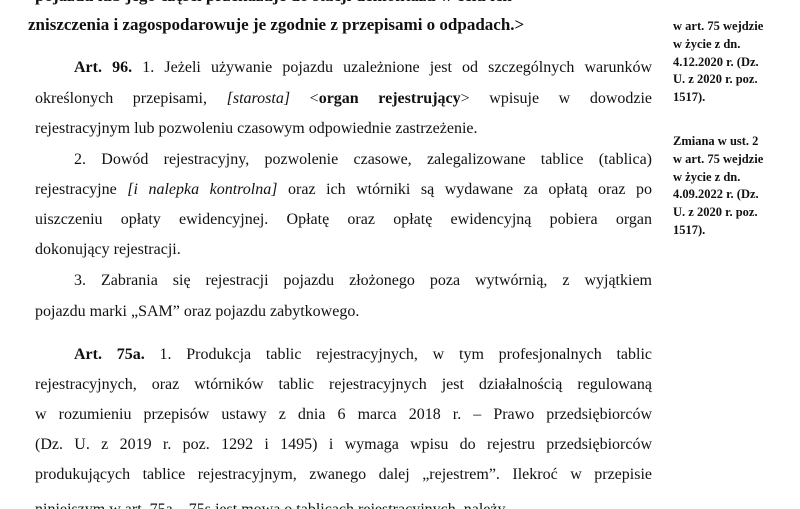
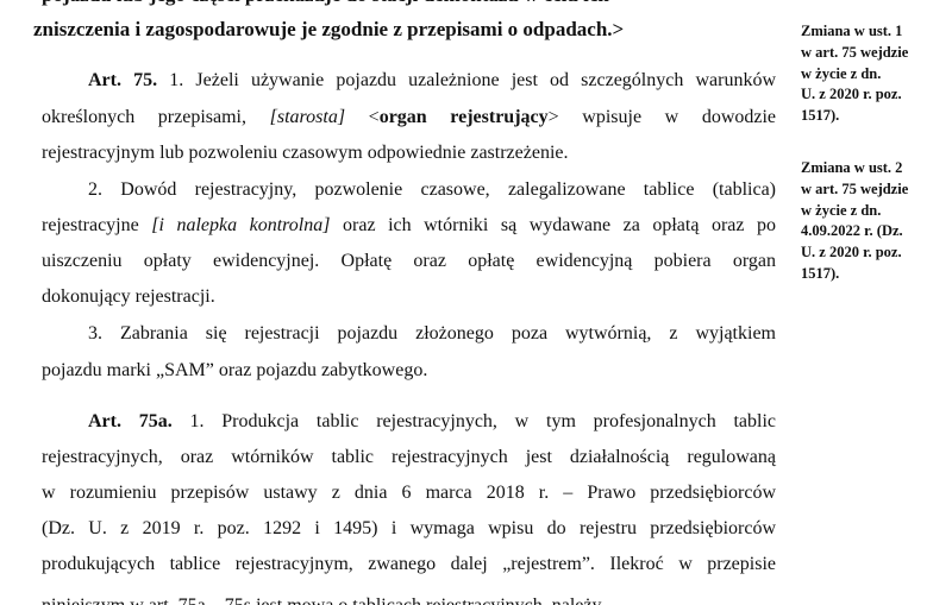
  zniszczenia i zagospodarowuje je zgodnie z przepisami o odpadach.>
- Art. 96. 1. Jeżeli używanie pojazdu uzależnione jest od szczególnych warunków
+ Art. 75. 1. Jeżeli używanie pojazdu uzależnione jest od szczególnych warunków
  określonych przepisami, [starosta] <organ rejestrujący> wpisuje w dowodzie
  rejestracyjnym lub pozwoleniu czasowym odpowiednie zastrzeżenie.
  2. Dowód rejestracyjny, pozwolenie czasowe, zalegalizowane tablice (tablica)
  rejestracyjne [i nalepka kontrolna] oraz ich wtórniki są wydawane za opłatą oraz po
  uiszczeniu opłaty ewidencyjnej. Opłatę oraz opłatę ewidencyjną pobiera organ
  dokonujący rejestracji.
  3. Zabrania się rejestracji pojazdu złożonego poza wytwórnią, z wyjątkiem
  pojazdu marki „SAM” oraz pojazdu zabytkowego.
  Art. 75a. 1. Produkcja tablic rejestracyjnych, w tym profesjonalnych tablic
  rejestracyjnych, oraz wtórników tablic rejestracyjnych jest działalnością regulowaną
  w rozumieniu przepisów ustawy z dnia 6 marca 2018 r. – Prawo przedsiębiorców
  (Dz. U. z 2019 r. poz. 1292 i 1495) i wymaga wpisu do rejestru przedsiębiorców
  produkujących tablice rejestracyjnym, zwanego dalej „rejestrem”. Ilekroć w przepisie
+ Zmiana w ust. 1
  w art. 75 wejdzie
  w życie z dn.
- 4.12.2020 r. (Dz.
  U. z 2020 r. poz.
  1517).
  Zmiana w ust. 2
  w art. 75 wejdzie
  w życie z dn.
  4.09.2022 r. (Dz.
  U. z 2020 r. poz.
  1517).
